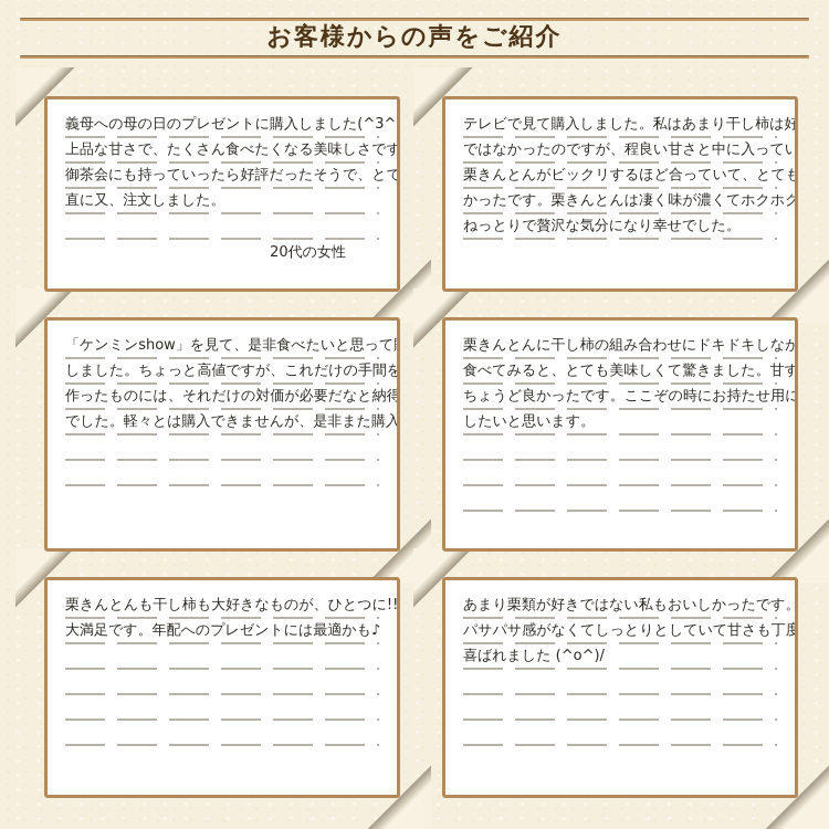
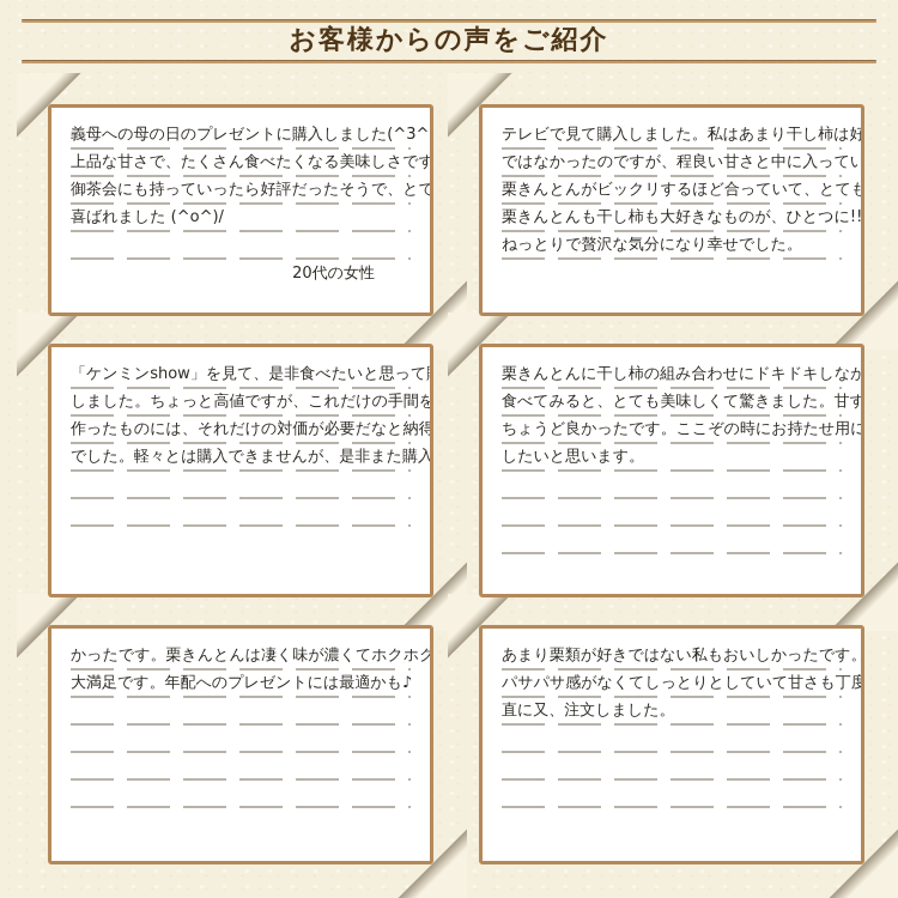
  お客様からの声をご紹介
  義母への母の日のプレゼントに購入しました(^3^
  上品な甘さで、たくさん食べたくなる美味しさです
  御茶会にも持っていったら好評だったそうで、とて
- 直に又、注文しました。
+ 喜ばれました (^o^)/
  20代の女性
  テレビで見て購入しました。私はあまり干し柿は好
  ではなかったのですが、程良い甘さと中に入ってい
  栗きんとんがビックリするほど合っていて、とても
- かったです。栗きんとんは凄く味が濃くてホクホク
+ 栗きんとんも干し柿も大好きなものが、ひとつに!!
  ねっとりで贅沢な気分になり幸せでした。
  「ケンミンshow」を見て、是非食べたいと思って
  しました。ちょっと高値ですが、これだけの手間を
  作ったものには、それだけの対価が必要だなと納得
  でした。軽々とは購入できませんが、是非また購入
  栗きんとんに干し柿の組み合わせにドキドキしなが
  食べてみると、とても美味しくて驚きました。甘す
  ちょうど良かったです。ここぞの時にお持たせ用に
  したいと思います。
- 栗きんとんも干し柿も大好きなものが、ひとつに!!
+ かったです。栗きんとんは凄く味が濃くてホクホク
  大満足です。年配へのプレゼントには最適かも♪
  あまり栗類が好きではない私もおいしかったです。
  パサパサ感がなくてしっとりとしていて甘さも丁度
- 喜ばれました (^o^)/
+ 直に又、注文しました。
